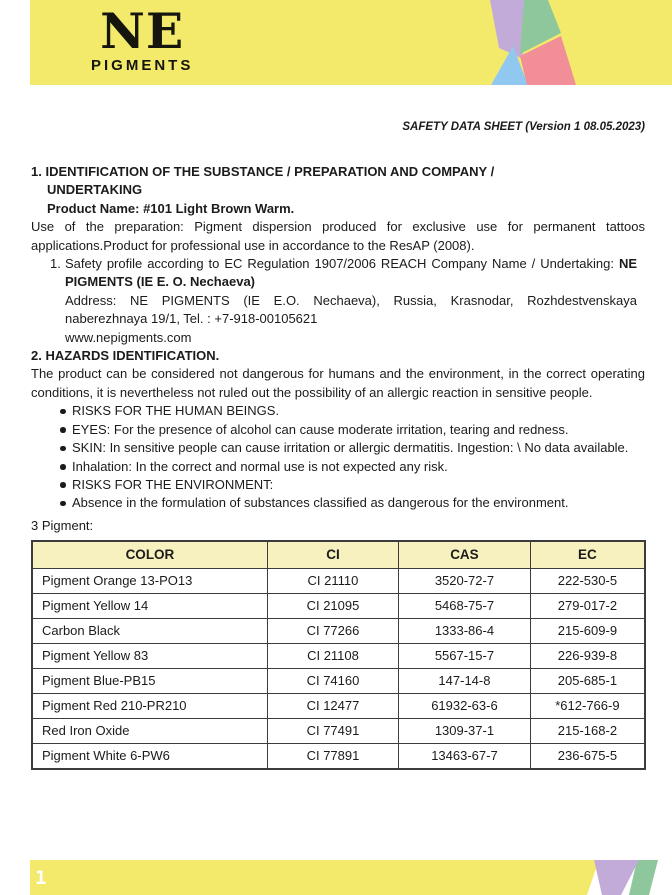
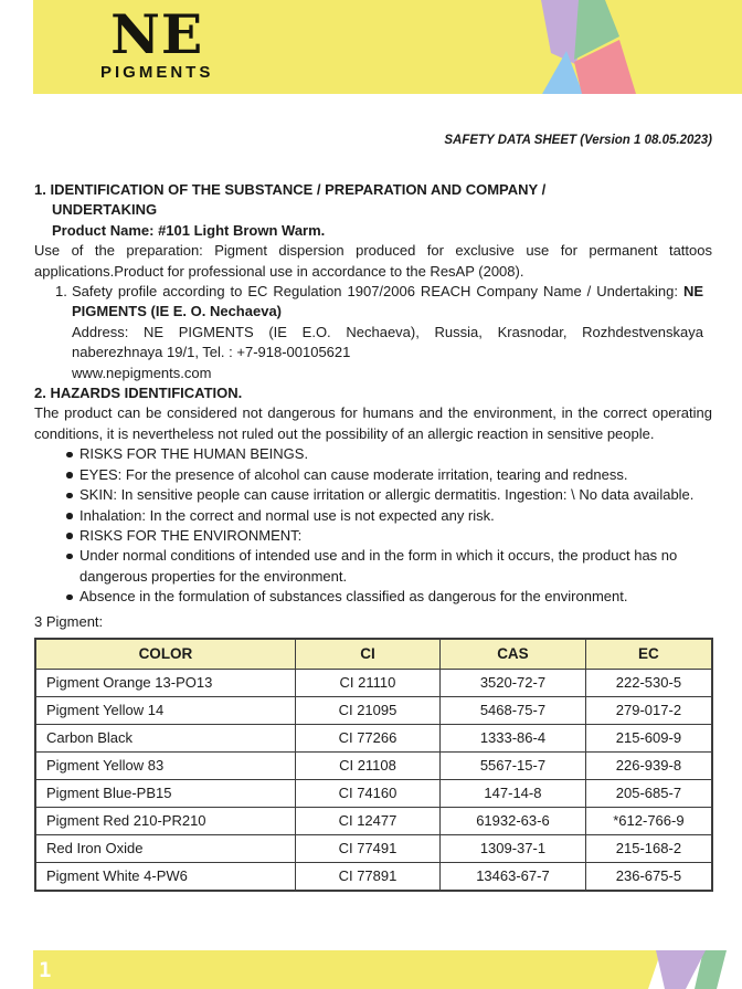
  NE
  PIGMENTS
  SAFETY DATA SHEET (Version 1 08.05.2023)
  1. IDENTIFICATION OF THE SUBSTANCE / PREPARATION AND COMPANY /
  UNDERTAKING
  Product Name: #101 Light Brown Warm.
  Use of the preparation: Pigment dispersion produced for exclusive use for permanent tattoos applications.Product for professional use in accordance to the ResAP (2008).
  1.
  Safety profile according to EC Regulation 1907/2006 REACH Company Name / Undertaking: NE PIGMENTS (IE E. O. Nechaeva)
  Address: NE PIGMENTS (IE E.O. Nechaeva), Russia, Krasnodar, Rozhdestvenskaya naberezhnaya 19/1, Tel. : +7-918-00105621
  www.nepigments.com
  2. HAZARDS IDENTIFICATION.
  The product can be considered not dangerous for humans and the environment, in the correct operating conditions, it is nevertheless not ruled out the possibility of an allergic reaction in sensitive people.
  RISKS FOR THE HUMAN BEINGS.
  EYES: For the presence of alcohol can cause moderate irritation, tearing and redness.
  SKIN: In sensitive people can cause irritation or allergic dermatitis. Ingestion: \ No data available.
  Inhalation: In the correct and normal use is not expected any risk.
  RISKS FOR THE ENVIRONMENT:
+ Under normal conditions of intended use and in the form in which it occurs, the product has no dangerous properties for the environment.
  Absence in the formulation of substances classified as dangerous for the environment.
  3 Pigment:
  COLOR	CI	CAS	EC
  Pigment Orange 13-PO13	CI 21110	3520-72-7	222-530-5
  Pigment Yellow 14	CI 21095	5468-75-7	279-017-2
  Carbon Black	CI 77266	1333-86-4	215-609-9
  Pigment Yellow 83	CI 21108	5567-15-7	226-939-8
- Pigment Blue-PB15	CI 74160	147-14-8	205-685-1
+ Pigment Blue-PB15	CI 74160	147-14-8	205-685-7
  Pigment Red 210-PR210	CI 12477	61932-63-6	*612-766-9
  Red Iron Oxide	CI 77491	1309-37-1	215-168-2
- Pigment White 6-PW6	CI 77891	13463-67-7	236-675-5
+ Pigment White 4-PW6	CI 77891	13463-67-7	236-675-5
  1
